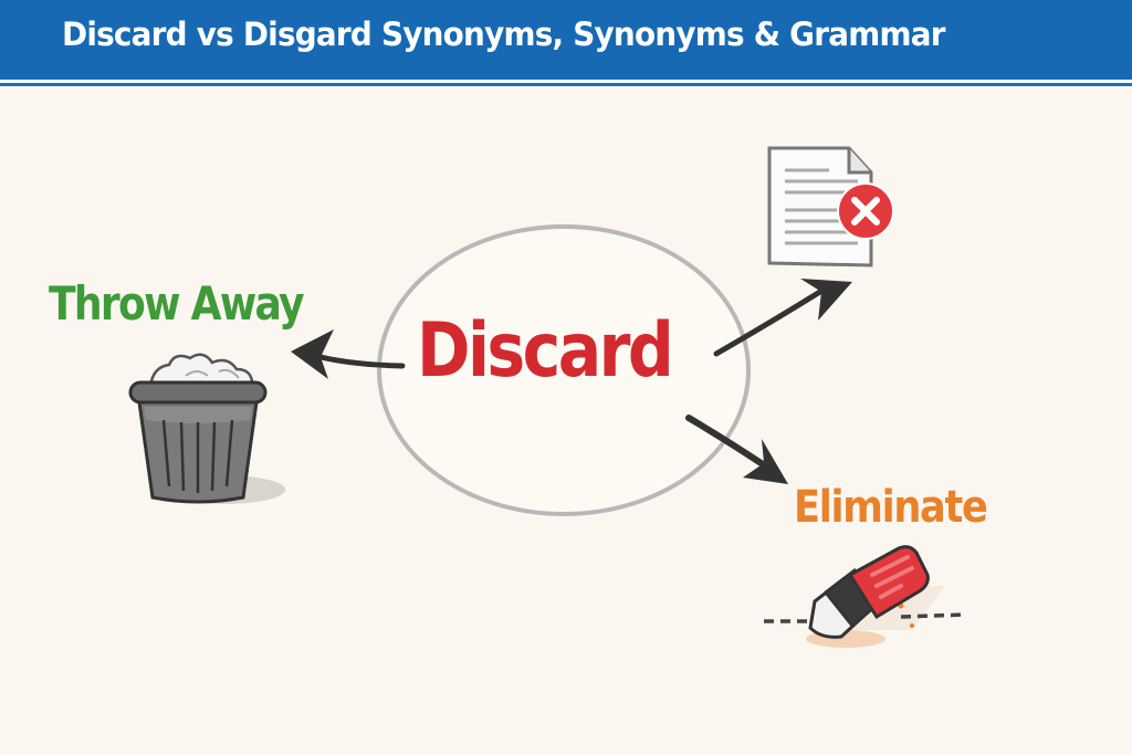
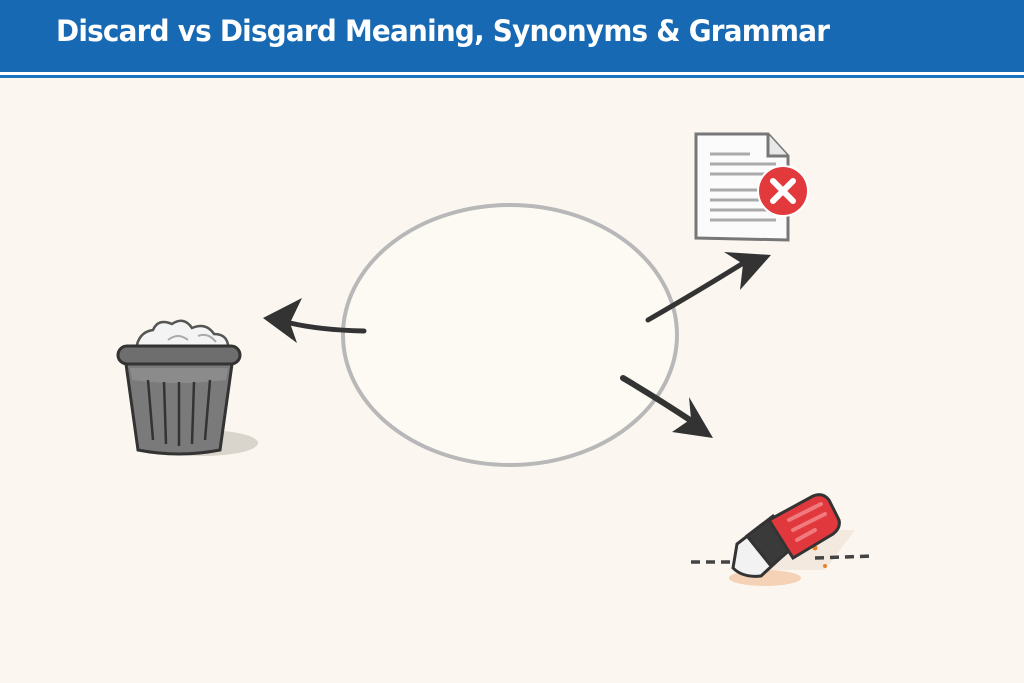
- Discard vs Disgard Synonyms, Synonyms & Grammar
+ Discard vs Disgard Meaning, Synonyms & Grammar
- Discard
- Throw Away
- Eliminate
